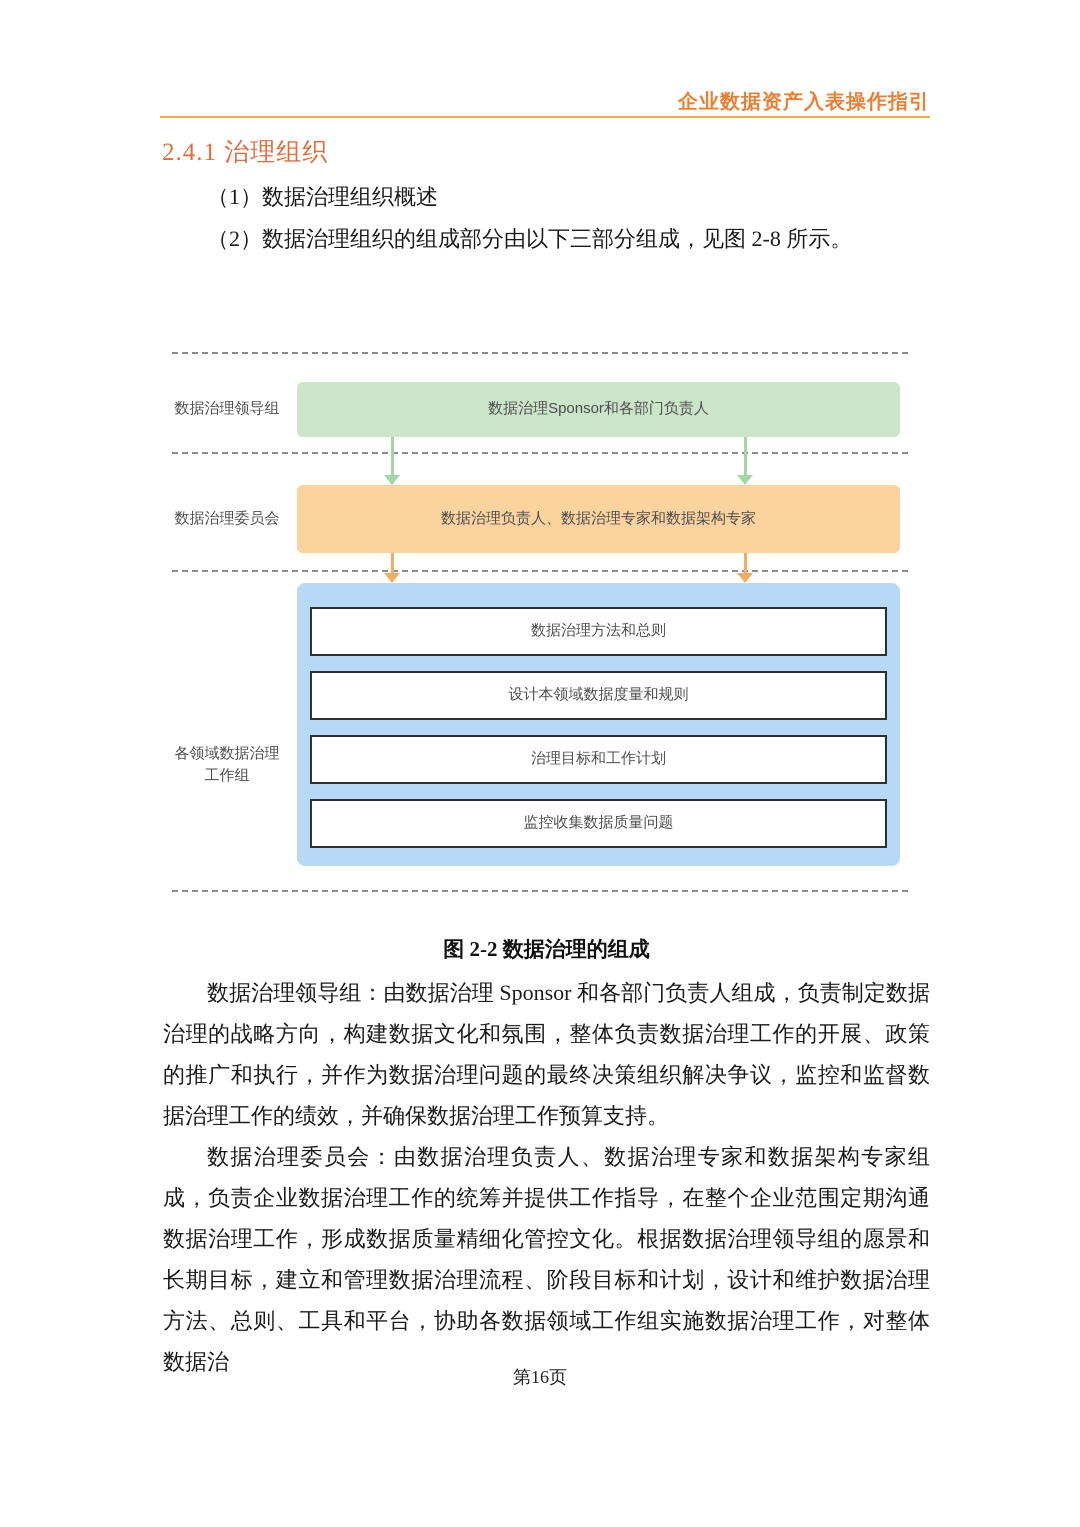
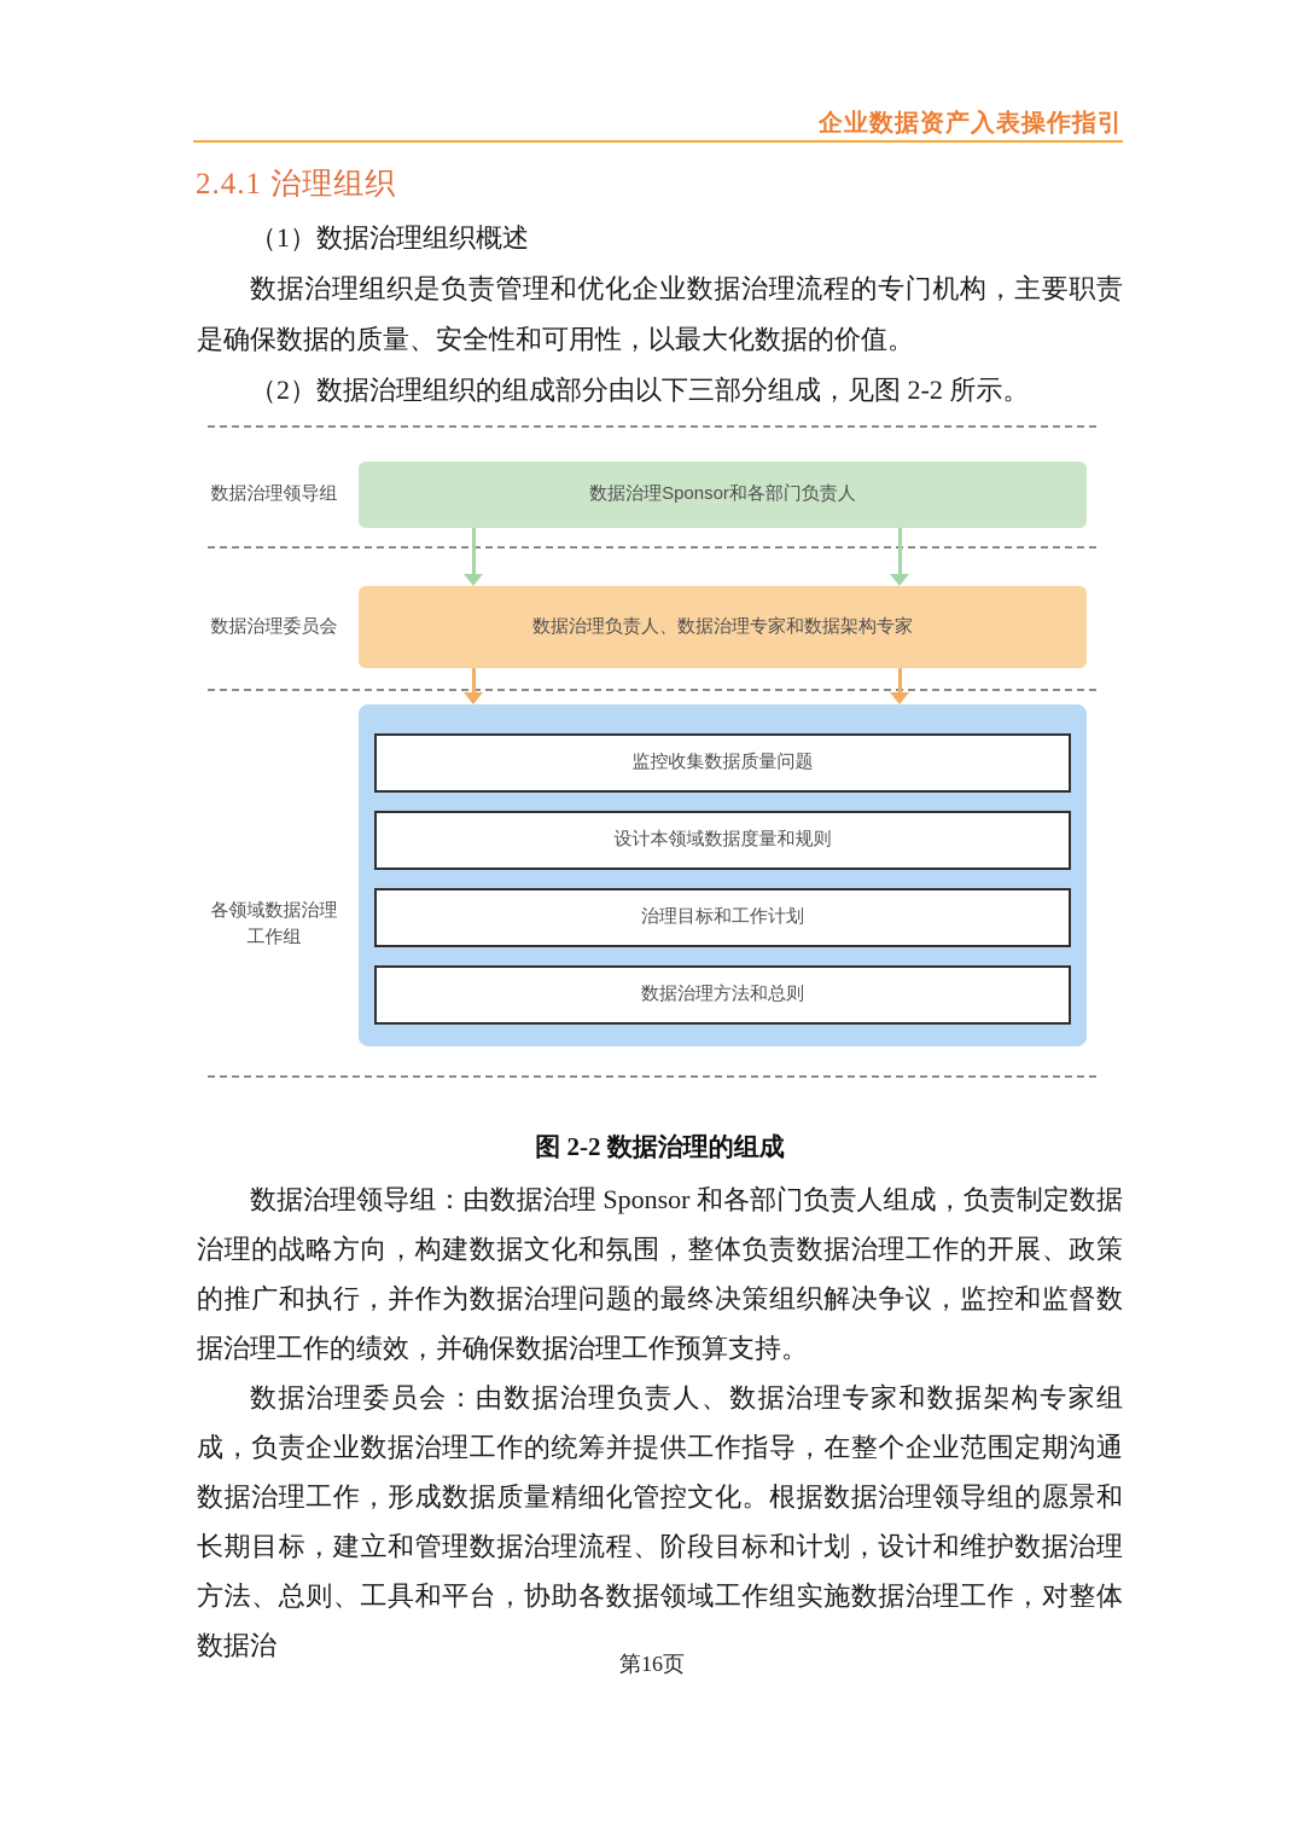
  企业数据资产入表操作指引
  2.4.1 治理组织
  （1）数据治理组织概述
+ 数据治理组织是负责管理和优化企业数据治理流程的专门机构，主要职责是确保数据的质量、安全性和可用性，以最大化数据的价值。
- （2）数据治理组织的组成部分由以下三部分组成，见图 2-8 所示。
+ （2）数据治理组织的组成部分由以下三部分组成，见图 2-2 所示。
  数据治理领导组
  数据治理Sponsor和各部门负责人
  数据治理委员会
  数据治理负责人、数据治理专家和数据架构专家
  各领域数据治理
  工作组
- 数据治理方法和总则
+ 监控收集数据质量问题
  设计本领域数据度量和规则
  治理目标和工作计划
- 监控收集数据质量问题
+ 数据治理方法和总则
  图 2-2 数据治理的组成
  数据治理领导组：由数据治理 Sponsor 和各部门负责人组成，负责制定数据治理的战略方向，构建数据文化和氛围，整体负责数据治理工作的开展、政策的推广和执行，并作为数据治理问题的最终决策组织解决争议，监控和监督数据治理工作的绩效，并确保数据治理工作预算支持。
  数据治理委员会：由数据治理负责人、数据治理专家和数据架构专家组成，负责企业数据治理工作的统筹并提供工作指导，在整个企业范围定期沟通数据治理工作，形成数据质量精细化管控文化。根据数据治理领导组的愿景和长期目标，建立和管理数据治理流程、阶段目标和计划，设计和维护数据治理方法、总则、工具和平台，协助各数据领域工作组实施数据治理工作，对整体数据治
  第16页
